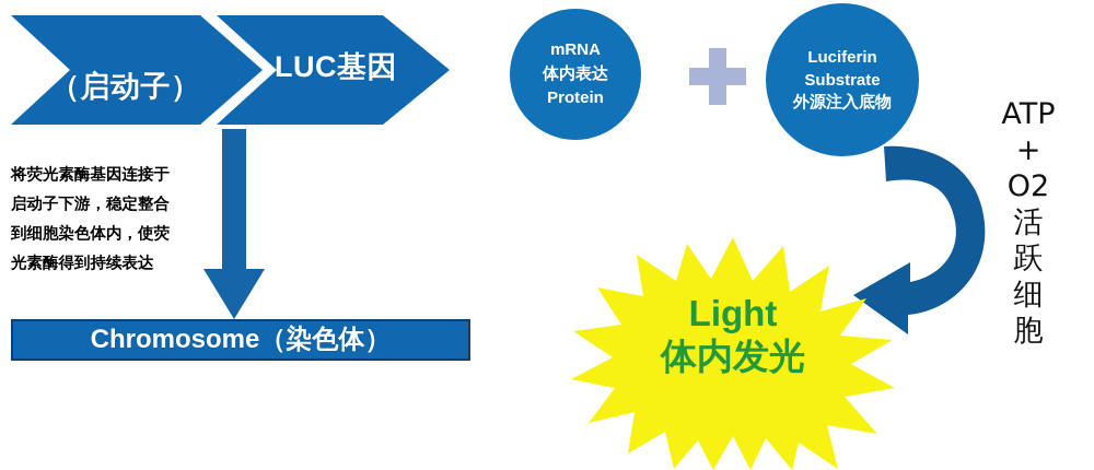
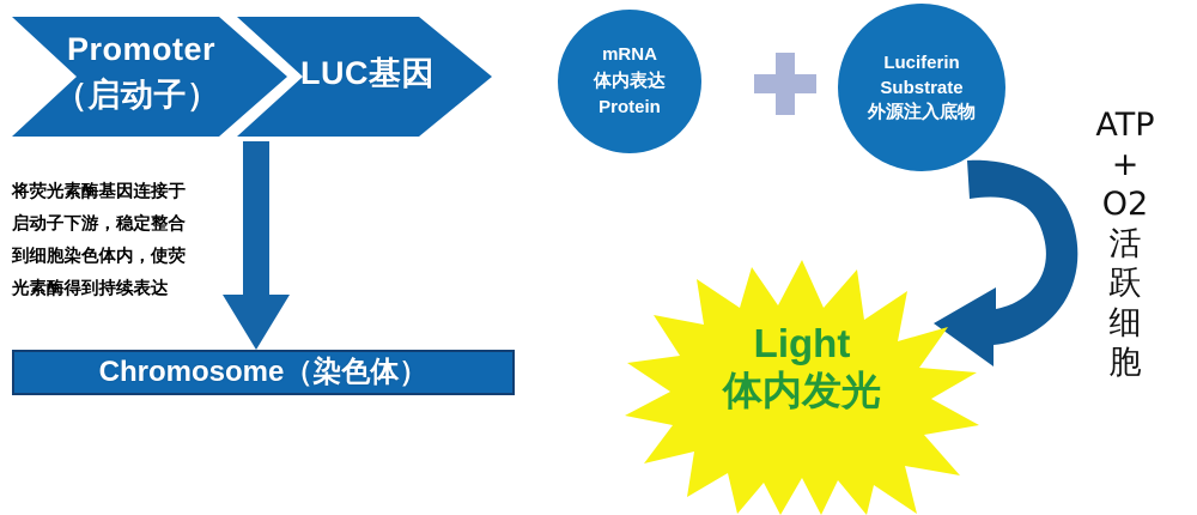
+ Promoter
  （启动子）
  LUC基因
  将荧光素酶基因连接于
  启动子下游，稳定整合
  到细胞染色体内，使荧
  光素酶得到持续表达
  Chromosome（染色体）
  mRNA
  体内表达
  Protein
  Luciferin
  Substrate
  外源注入底物
  ATP
  +
  O2
  活
  跃
  细
  胞
  Light
  体内发光
